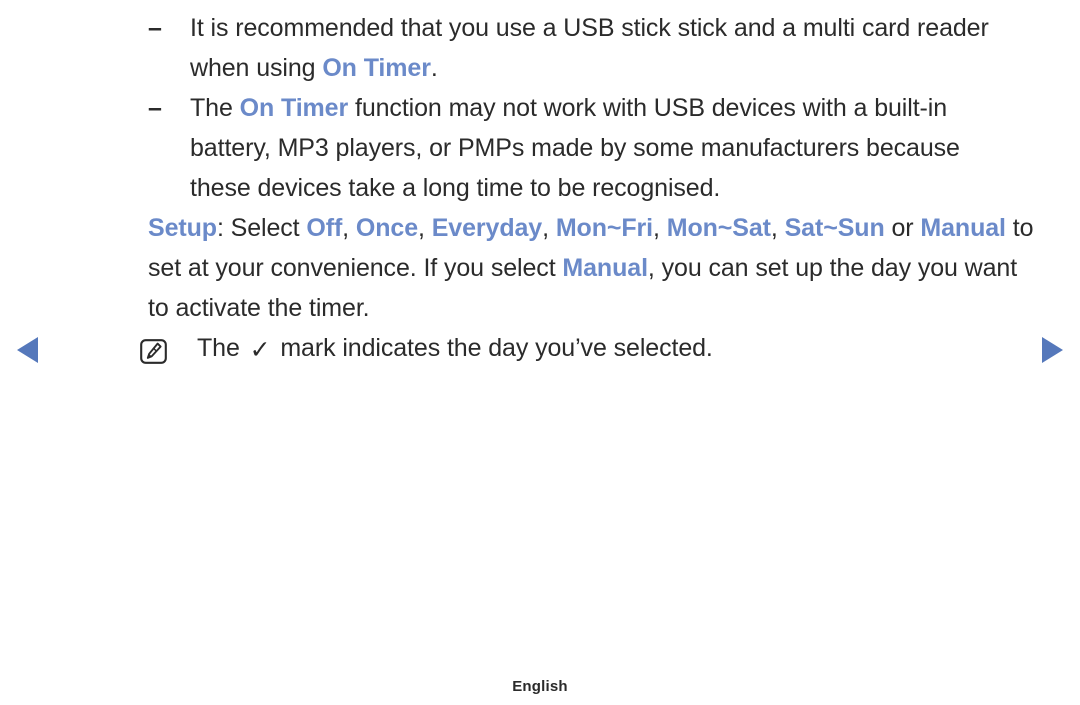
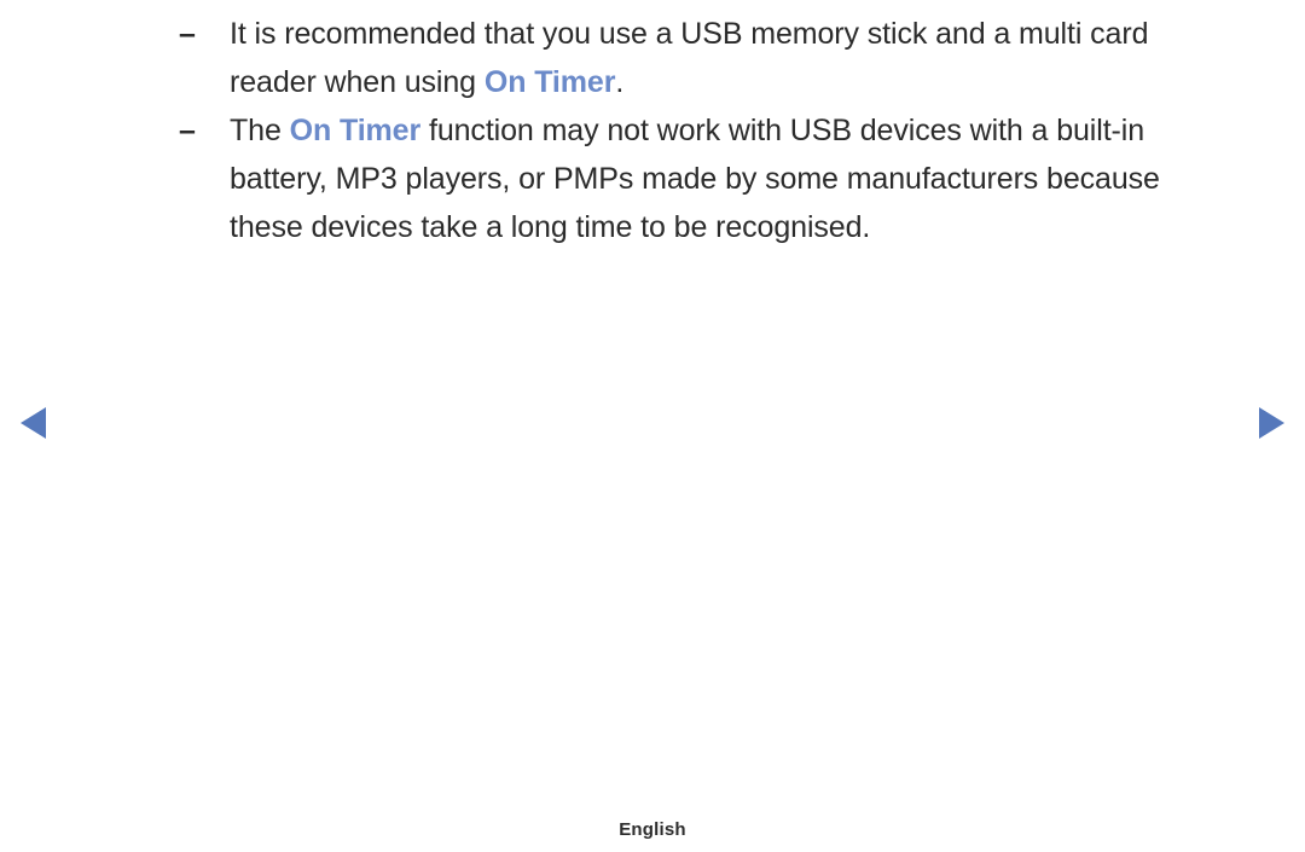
  –
- It is recommended that you use a USB stick stick and a multi card reader when using On Timer.
+ It is recommended that you use a USB memory stick and a multi card reader when using On Timer.
  –
  The On Timer function may not work with USB devices with a built-in battery, MP3 players, or PMPs made by some manufacturers because these devices take a long time to be recognised.
- Setup: Select Off, Once, Everyday, Mon~Fri, Mon~Sat, Sat~Sun or Manual to set at your convenience. If you select Manual, you can set up the day you want to activate the timer.
- The ✓ mark indicates the day you’ve selected.
  English
